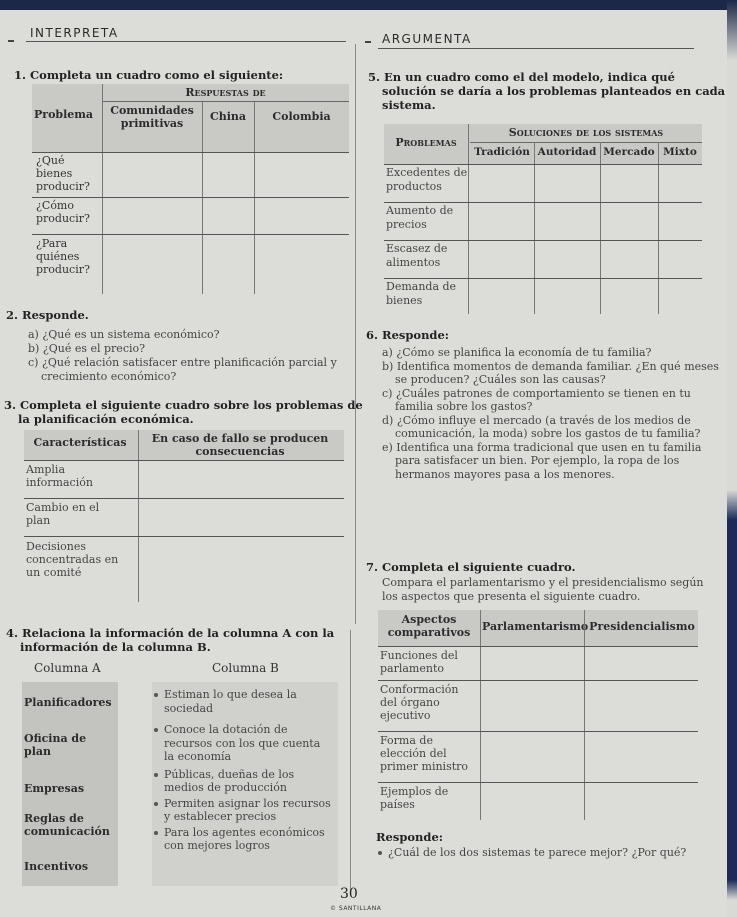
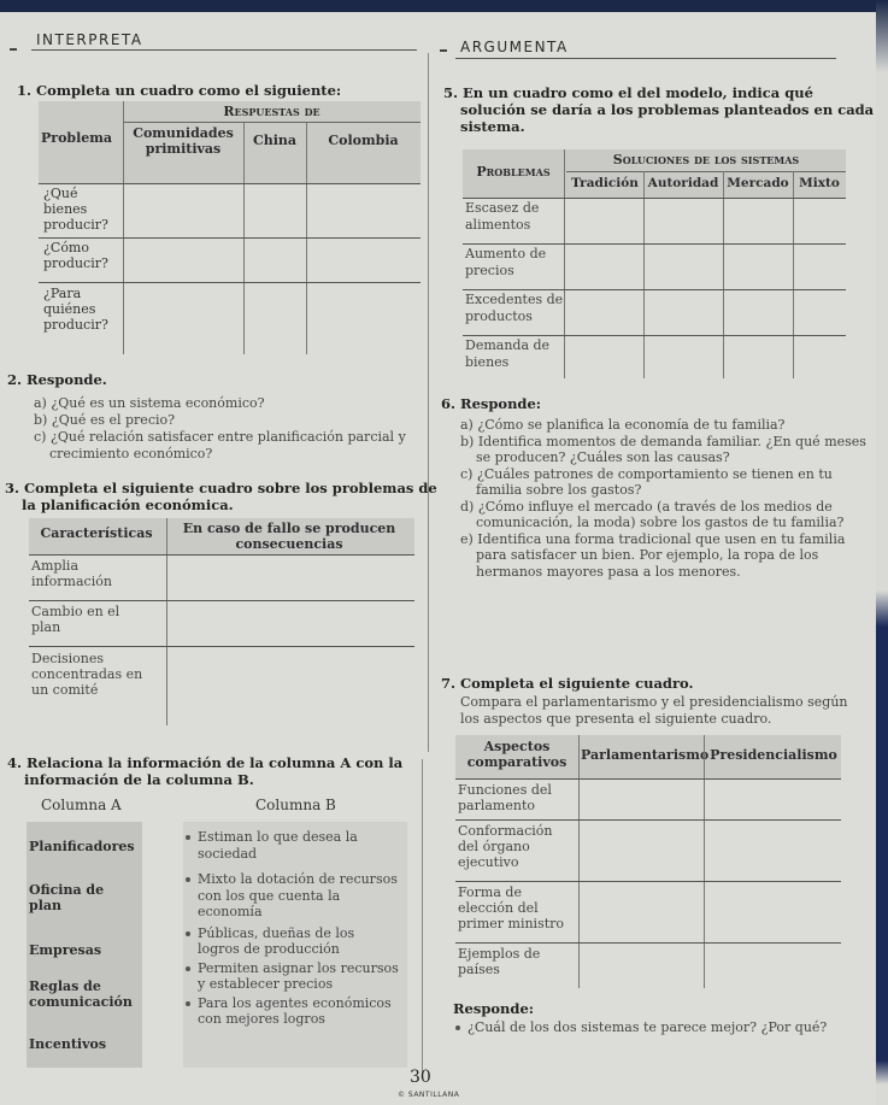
  INTERPRETA
  ARGUMENTA
  1. Completa un cuadro como el siguiente:
  Respuestas de
  Problema
  Comunidades primitivas
  China
  Colombia
  ¿Qué bienes producir?
  ¿Cómo producir?
  ¿Para quiénes producir?
  2. Responde.
  a) ¿Qué es un sistema económico?
  b) ¿Qué es el precio?
  c) ¿Qué relación satisfacer entre planificación parcial y crecimiento económico?
  3. Completa el siguiente cuadro sobre los problemas de la planificación económica.
  Características
  En caso de fallo se producen consecuencias
  Amplia información
  Cambio en el plan
  Decisiones concentradas en un comité
  4. Relaciona la información de la columna A con la información de la columna B.
  Columna A
  Columna B
  Planificadores
  Oficina de plan
  Empresas
  Reglas de comunicación
  Incentivos
  Estiman lo que desea la sociedad
- Conoce la dotación de recursos con los que cuenta la economía
+ Mixto la dotación de recursos con los que cuenta la economía
- Públicas, dueñas de los medios de producción
+ Públicas, dueñas de los logros de producción
  Permiten asignar los recursos y establecer precios
  Para los agentes económicos con mejores logros
  5. En un cuadro como el del modelo, indica qué solución se daría a los problemas planteados en cada sistema.
  Problemas
  Soluciones de los sistemas
  Tradición
  Autoridad
  Mercado
  Mixto
- Excedentes de productos
+ Escasez de alimentos
  Aumento de precios
- Escasez de alimentos
+ Excedentes de productos
  Demanda de bienes
  6. Responde:
  a) ¿Cómo se planifica la economía de tu familia?
  b) Identifica momentos de demanda familiar. ¿En qué meses se producen? ¿Cuáles son las causas?
  c) ¿Cuáles patrones de comportamiento se tienen en tu familia sobre los gastos?
  d) ¿Cómo influye el mercado (a través de los medios de comunicación, la moda) sobre los gastos de tu familia?
  e) Identifica una forma tradicional que usen en tu familia para satisfacer un bien. Por ejemplo, la ropa de los hermanos mayores pasa a los menores.
  7. Completa el siguiente cuadro.
  Compara el parlamentarismo y el presidencialismo según los aspectos que presenta el siguiente cuadro.
  Aspectos comparativos
  Parlamentarism
  Presidencialismo
  Funciones del parlamento
  Conformación del órgano ejecutivo
  Forma de elección del primer ministro
  Ejemplos de países
  Responde:
  ¿Cuál de los dos sistemas te parece mejor? ¿Por qué?
  30
